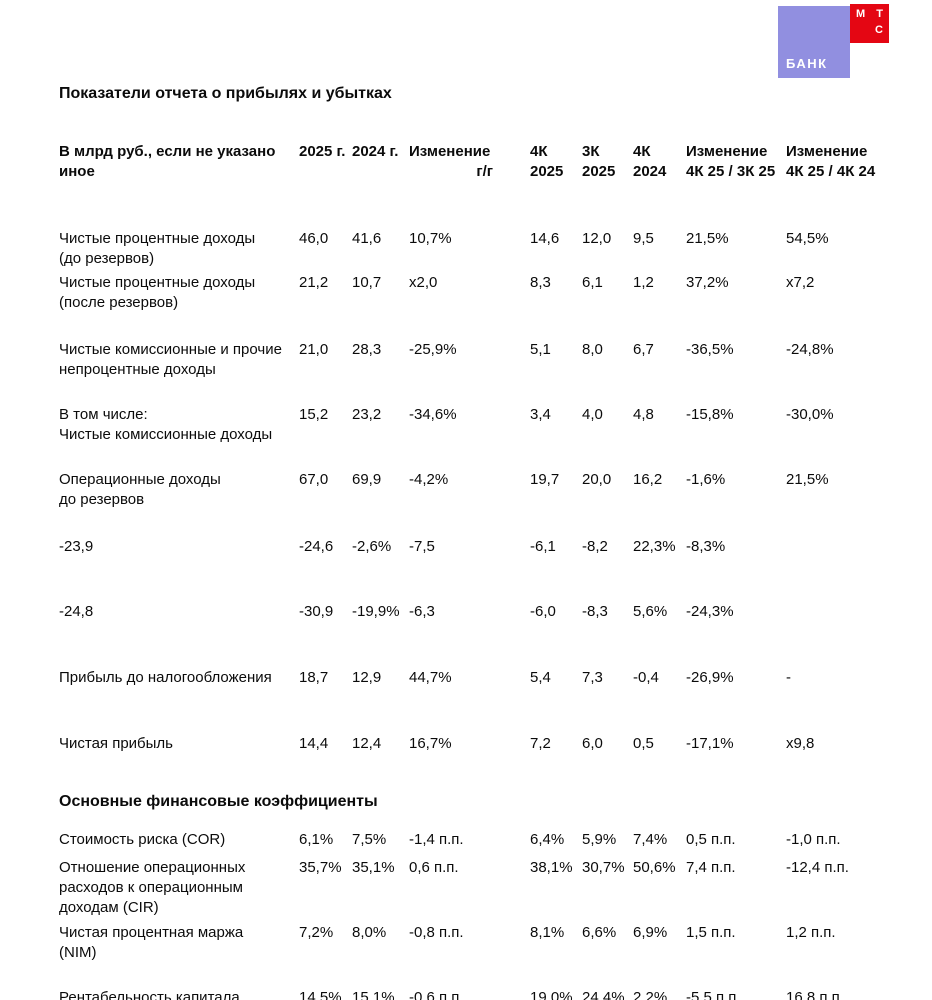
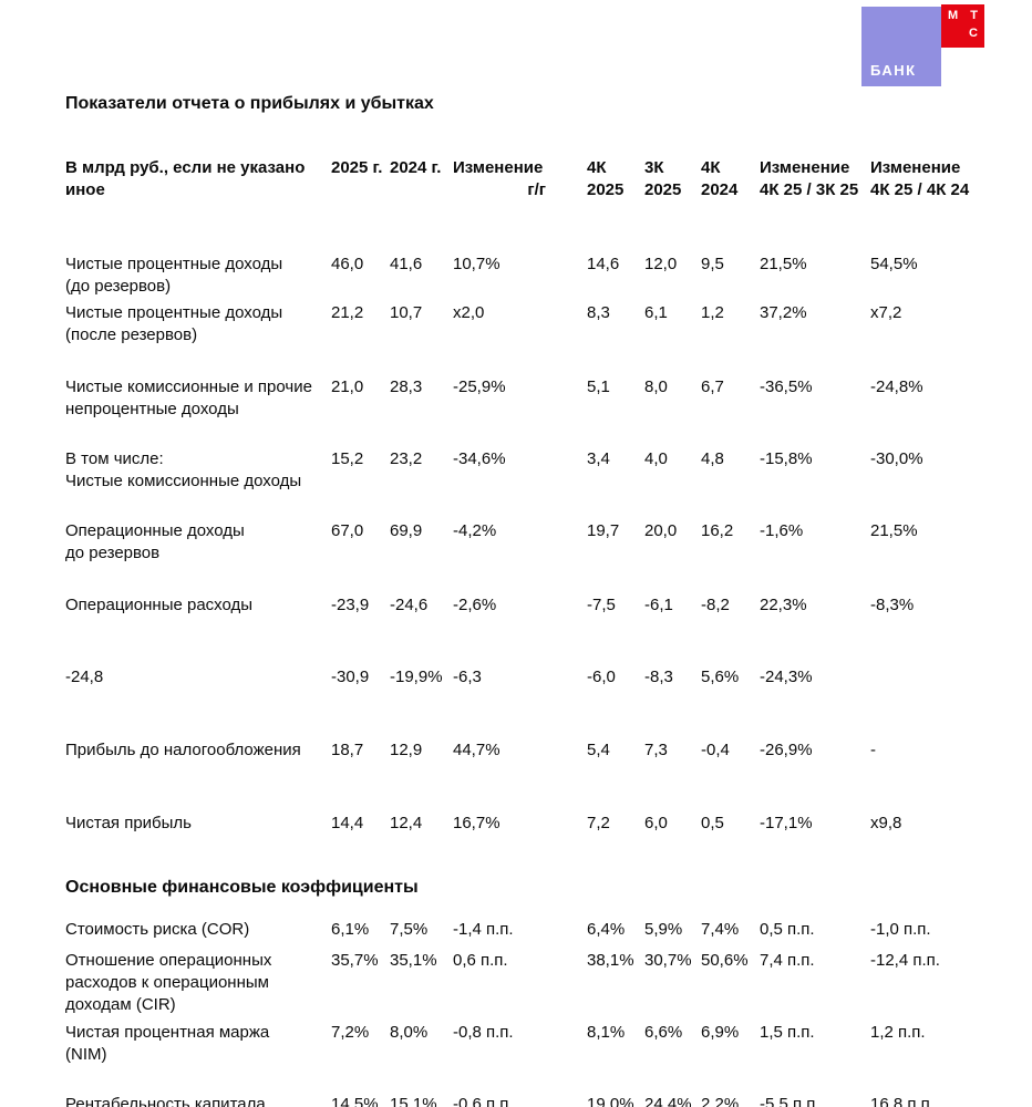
  БАНК
  М
  Т
  С
  Показатели отчета о прибылях и убытках
  В млрд руб., если не указано
  иное
  2025 г.
  2024 г.
  Изменение
  г/г
  4К
  2025
  3К
  2025
  4К
  2024
  Изменение
  4К 25 / 3К 25
  Изменение
  4К 25 / 4К 24
  Чистые процентные доходы
  (до резервов)
  46,0
  41,6
  10,7%
  14,6
  12,0
  9,5
  21,5%
  54,5%
  Чистые процентные доходы
  (после резервов)
  21,2
  10,7
  x2,0
  8,3
  6,1
  1,2
  37,2%
  x7,2
  Чистые комиссионные и прочие
  непроцентные доходы
  21,0
  28,3
  -25,9%
  5,1
  8,0
  6,7
  -36,5%
  -24,8%
  В том числе:
  Чистые комиссионные доходы
  15,2
  23,2
  -34,6%
  3,4
  4,0
  4,8
  -15,8%
  -30,0%
  Операционные доходы
  до резервов
  67,0
  69,9
  -4,2%
  19,7
  20,0
  16,2
  -1,6%
  21,5%
+ Операционные расходы
  -23,9
  -24,6
  -2,6%
  -7,5
  -6,1
  -8,2
  22,3%
  -8,3%
  -24,8
  -30,9
  -19,9%
  -6,3
  -6,0
  -8,3
  5,6%
  -24,3%
  Прибыль до налогообложения
  18,7
  12,9
  44,7%
  5,4
  7,3
  -0,4
  -26,9%
  -
  Чистая прибыль
  14,4
  12,4
  16,7%
  7,2
  6,0
  0,5
  -17,1%
  x9,8
  Основные финансовые коэффициенты
  Стоимость риска (COR)
  6,1%
  7,5%
  -1,4 п.п.
  6,4%
  5,9%
  7,4%
  0,5 п.п.
  -1,0 п.п.
  Отношение операционных
  расходов к операционным
  доходам (CIR)
  35,7%
  35,1%
  0,6 п.п.
  38,1%
  30,7%
  50,6%
  7,4 п.п.
  -12,4 п.п.
  Чистая процентная маржа
  (NIM)
  7,2%
  8,0%
  -0,8 п.п.
  8,1%
  6,6%
  6,9%
  1,5 п.п.
  1,2 п.п.
  Рентабельность капитала
  14,5%
  15,1%
  -0,6 п.п.
  19,0%
  24,4%
  2,2%
  -5,5 п.п.
  16,8 п.п.
